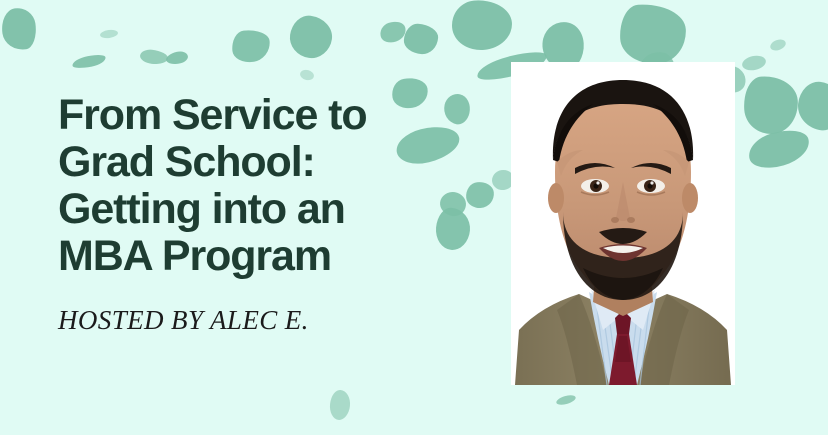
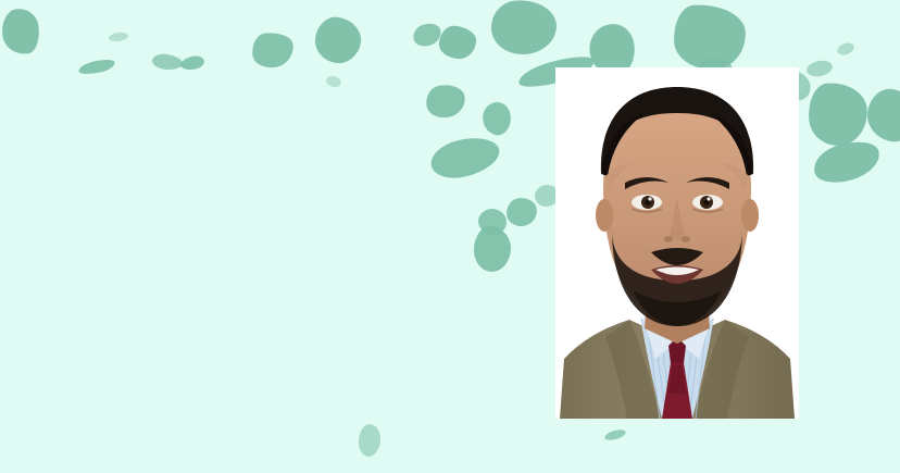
- From Service to
- Grad School:
- Getting into an
- MBA Program
- HOSTED BY ALEC E.
